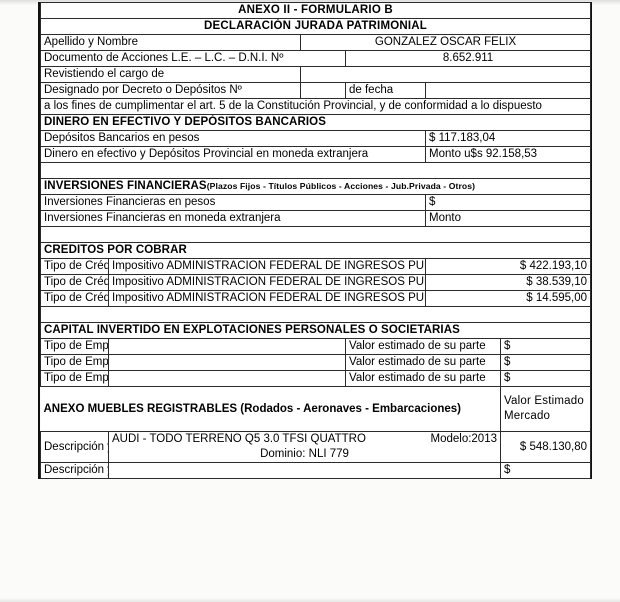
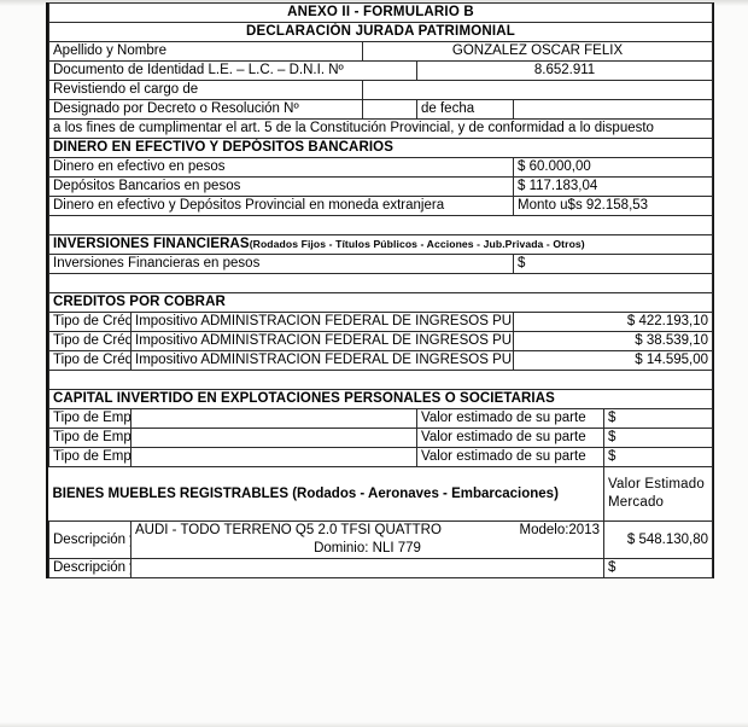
  ANEXO II - FORMULARIO B
  DECLARACIÓN JURADA PATRIMONIAL
  Apellido y Nombre	GONZALEZ OSCAR FELIX
- Documento de Acciones L.E. – L.C. – D.N.I. Nº	8.652.911
+ Documento de Identidad L.E. – L.C. – D.N.I. Nº	8.652.911
  Revistiendo el cargo de
- Designado por Decreto o Depósitos Nº		de fecha
+ Designado por Decreto o Resolución Nº		de fecha
  a los fines de cumplimentar el art. 5 de la Constitución Provincial, y de conformidad a lo dispuesto
  DINERO EN EFECTIVO Y DEPÓSITOS BANCARIOS
+ Dinero en efectivo en pesos	$ 60.000,00
  Depósitos Bancarios en pesos	$ 117.183,04
  Dinero en efectivo y Depósitos Provincial en moneda extranjera	Monto u$s 92.158,53
- INVERSIONES FINANCIERAS(Plazos Fijos - Títulos Públicos - Acciones - Jub.Privada - Otros)
+ INVERSIONES FINANCIERAS(Rodados Fijos - Títulos Públicos - Acciones - Jub.Privada - Otros)
  Inversiones Financieras en pesos	$
- Inversiones Financieras en moneda extranjera	Monto
  CREDITOS POR COBRAR
  Tipo de Créd	Impositivo ADMINISTRACION FEDERAL DE INGRESOS PU	$ 422.193,10
  Tipo de Créd	Impositivo ADMINISTRACION FEDERAL DE INGRESOS PU	$ 38.539,10
  Tipo de Créd	Impositivo ADMINISTRACION FEDERAL DE INGRESOS PU	$ 14.595,00
  CAPITAL INVERTIDO EN EXPLOTACIONES PERSONALES O SOCIETARIAS
  Tipo de Emp		Valor estimado de su parte	$
  Tipo de Emp		Valor estimado de su parte	$
  Tipo de Emp		Valor estimado de su parte	$
- ANEXO MUEBLES REGISTRABLES (Rodados - Aeronaves - Embarcaciones)	Valor Estimado Mercado
+ BIENES MUEBLES REGISTRABLES (Rodados - Aeronaves - Embarcaciones)	Valor Estimado Mercado
- Descripción	AUDI - TODO TERRENO Q5 3.0 TFSI QUATTRO Modelo:2013 Dominio: NLI 779	$ 548.130,80
+ Descripción	AUDI - TODO TERRENO Q5 2.0 TFSI QUATTRO Modelo:2013 Dominio: NLI 779	$ 548.130,80
